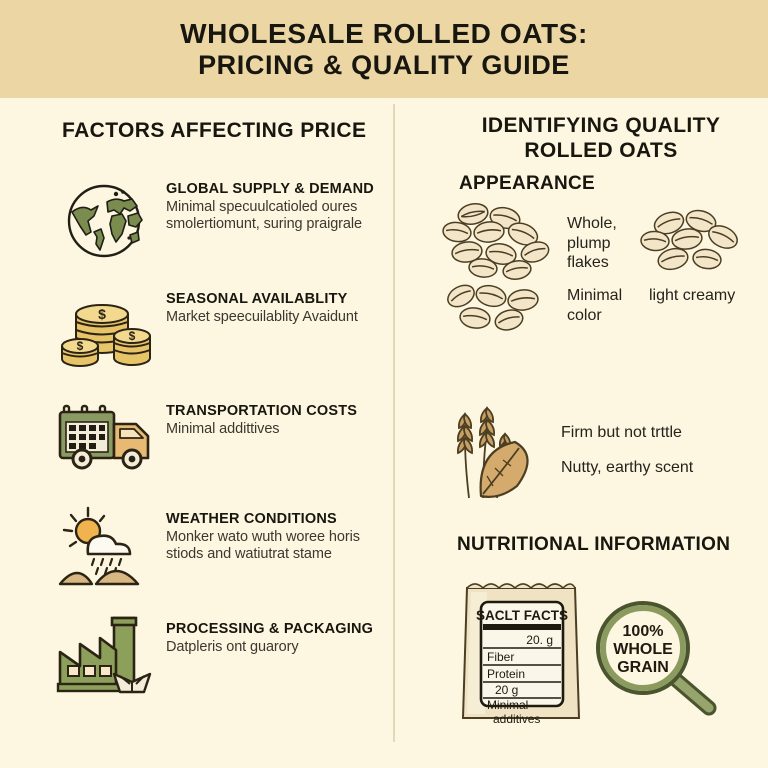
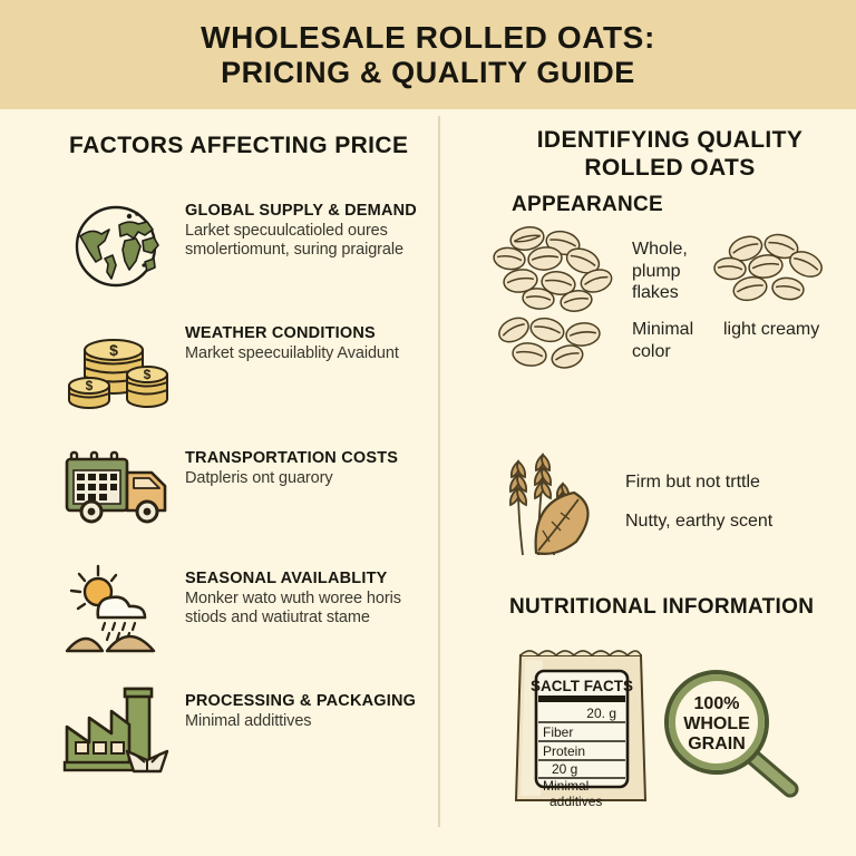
  WHOLESALE ROLLED OATS:
  PRICING & QUALITY GUIDE
  FACTORS AFFECTING PRICE
  GLOBAL SUPPLY & DEMAND
- Minimal specuulcatioled oures smolertiomunt, suring praigrale
+ Larket specuulcatioled oures smolertiomunt, suring praigrale
  $
  $
  $
- SEASONAL AVAILABLITY
+ WEATHER CONDITIONS
  Market speecuilablity Avaidunt
  TRANSPORTATION COSTS
- Minimal addittives
+ Datpleris ont guarory
- WEATHER CONDITIONS
+ SEASONAL AVAILABLITY
  Monker wato wuth woree horis stiods and watiutrat stame
  PROCESSING & PACKAGING
- Datpleris ont guarory
+ Minimal addittives
  IDENTIFYING QUALITY
  ROLLED OATS
  APPEARANCE
  Whole,
  plump
  flakes
  Minimal
  color
  light creamy
  Firm but not trttle
  Nutty, earthy scent
  NUTRITIONAL INFORMATION
  SACLT FACTS
  20. g
  Fiber
  Protein
  20 g
  Minimal
  additives
  100%
  WHOLE
  GRAIN
